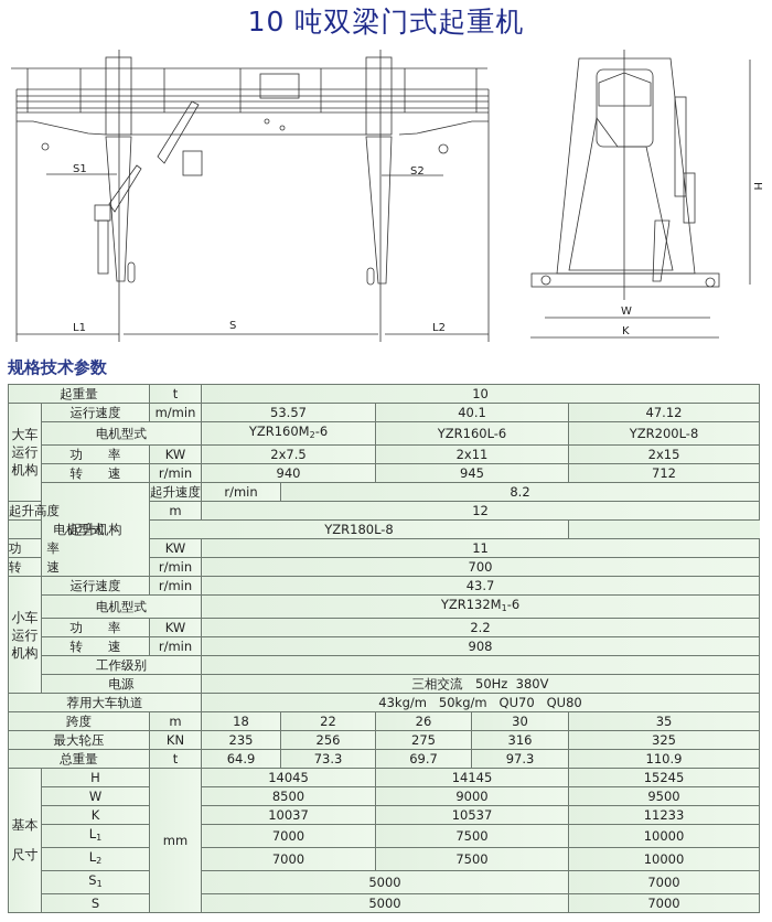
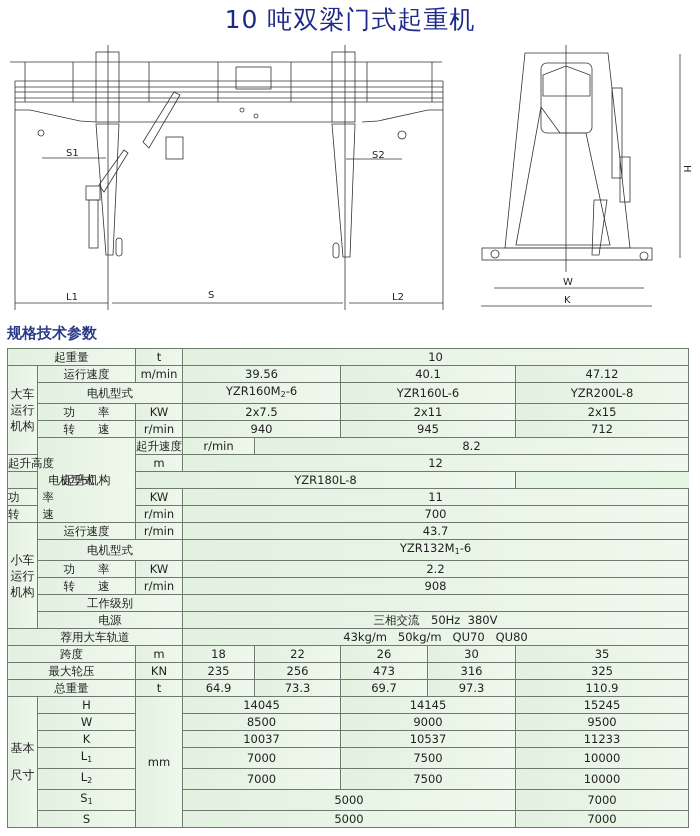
  10 吨双梁门式起重机
  S1
  S2
  L1
  S
  L2
  W
  K
  规格技术参数
  起重量	t	10
- 大车运行机构	运行速度	m/min	53.57	40.1	47.12
+ 大车运行机构	运行速度	m/min	39.56	40.1	47.12
  电机型式	YZR160M2-6	YZR160L-6	YZR200L-8
  功 率	KW	2x7.5	2x11	2x15
  转 速	r/min	940	945	712
  构	起升速度	r/min	8.2
  起升高度	m	12
  电机型式	YZR180L-8
  功 率	KW	11
  转 速	r/min	700
  小车运行机构	运行速度	r/min	43.7
  电机型式	YZR132M1-6
  功 率	KW	2.2
  转 速	r/min	908
  工作级别
  电源	三相交流 50Hz 380V
  荐用大车轨道	43kg/m 50kg/m QU70 QU80
  跨度	m	18	22	26	30	35
- 最大轮压	KN	235	256	275	316	325
+ 最大轮压	KN	235	256	473	316	325
  总重量	t	64.9	73.3	69.7	97.3	110.9
  基本尺寸	H	mm	14045	14145	15245
  W	8500	9000	9500
  K	10037	10537	11233
  L1	7000	7500	10000
  L2	7000	7500	10000
  S1	5000	7000
  S	5000	7000
